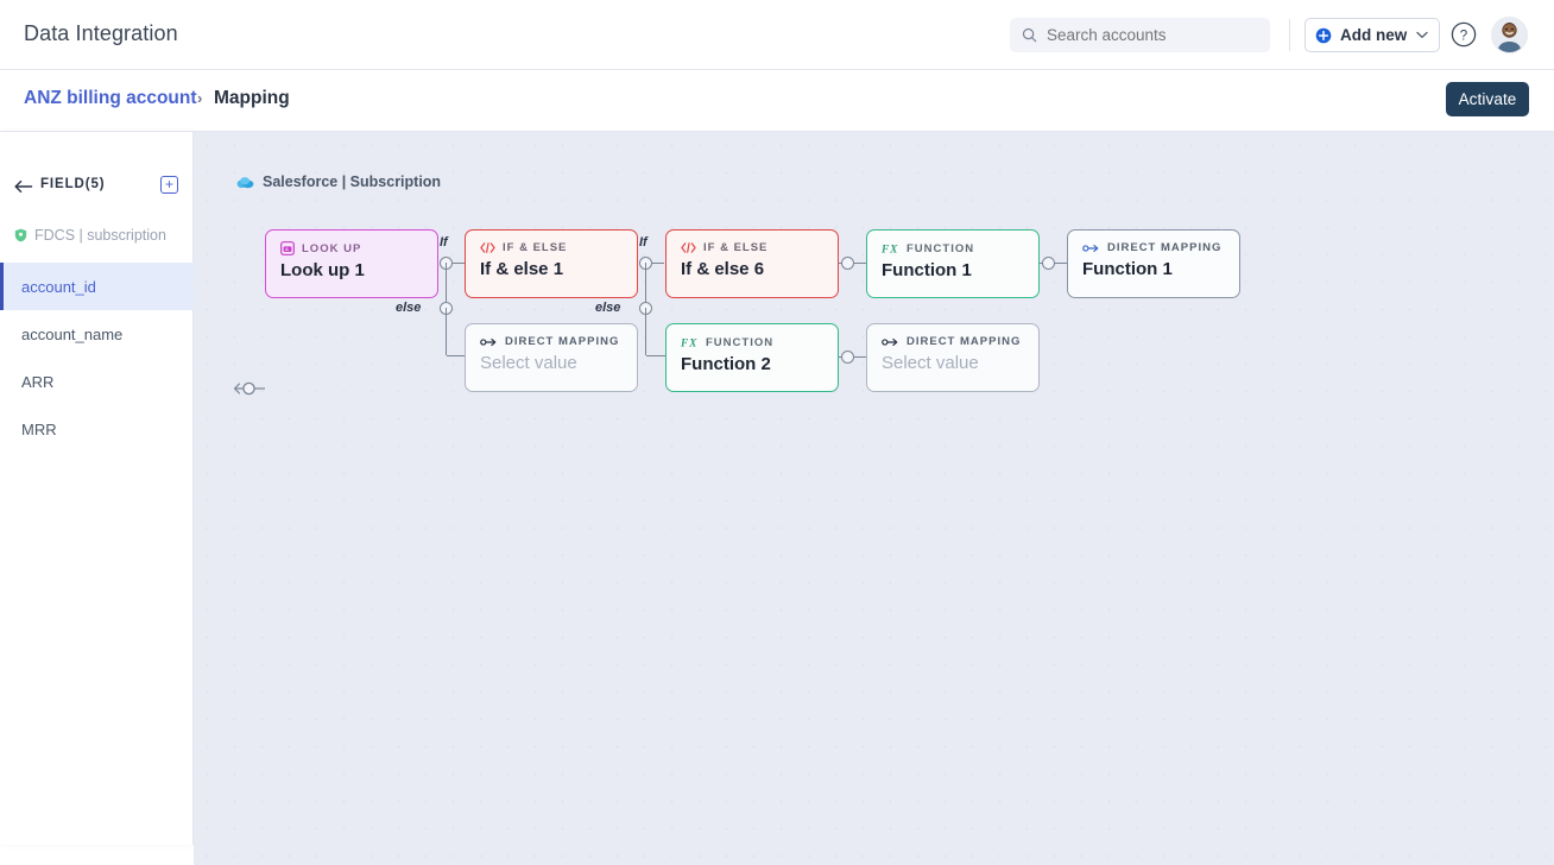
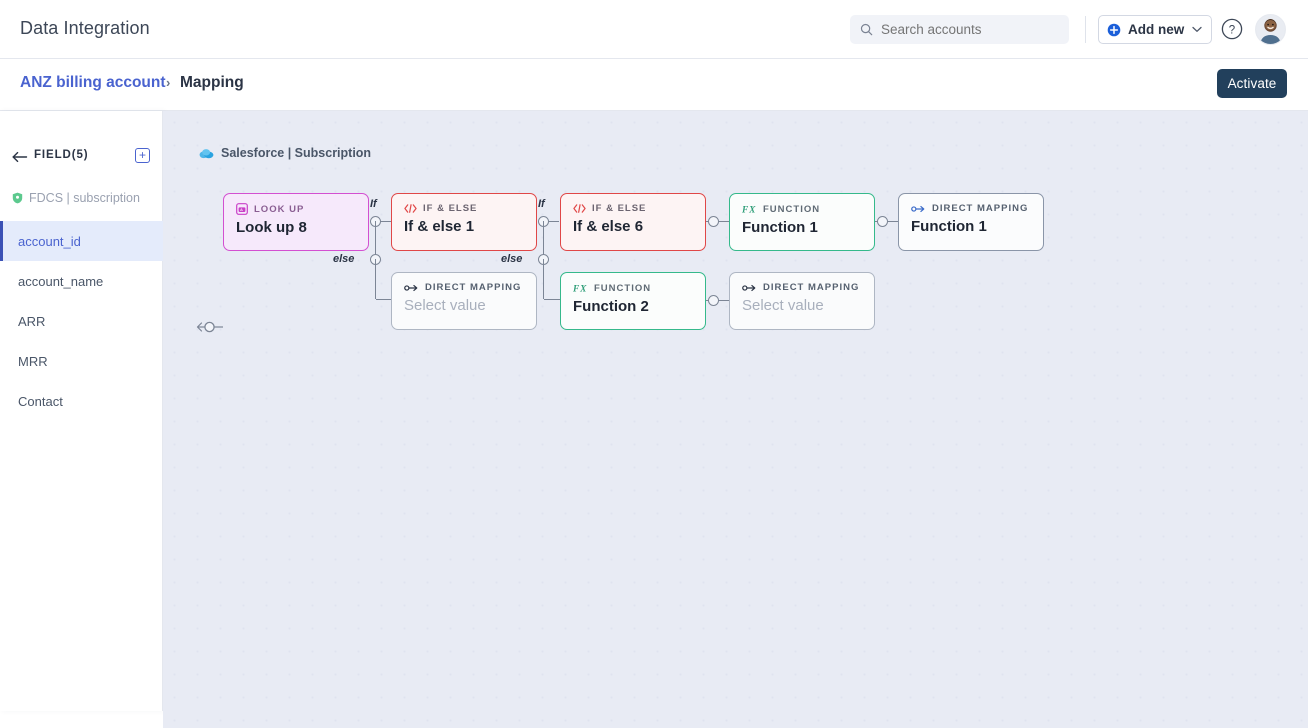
  Data Integration
  Search accounts
  Add new
  ?
  ANZ billing account
  ›
  Mapping
  Activate
  FIELD(5)
  +
  FDCS | subscription
  account_id
  account_name
  ARR
  MRR
+ Contact
  Salesforce | Subscription
  LOOK UP
- Look up 1
+ Look up 8
  If
  else
  IF & ELSE
  If & else 1
  If
  else
  IF & ELSE
  If & else 6
  FX
  FUNCTION
  Function 1
  DIRECT MAPPING
  Function 1
  DIRECT MAPPING
  Select value
  FX
  FUNCTION
  Function 2
  DIRECT MAPPING
  Select value
